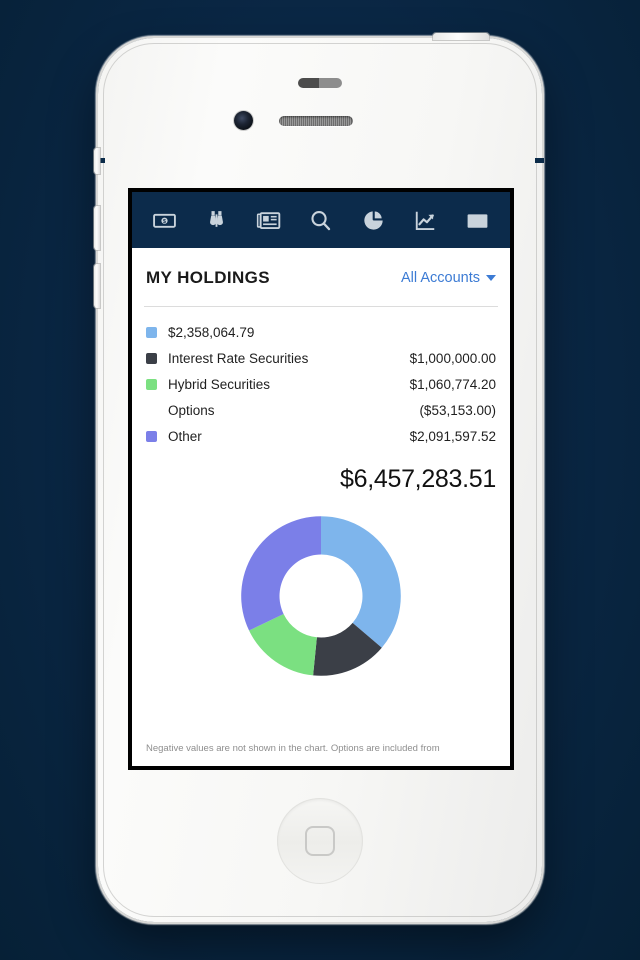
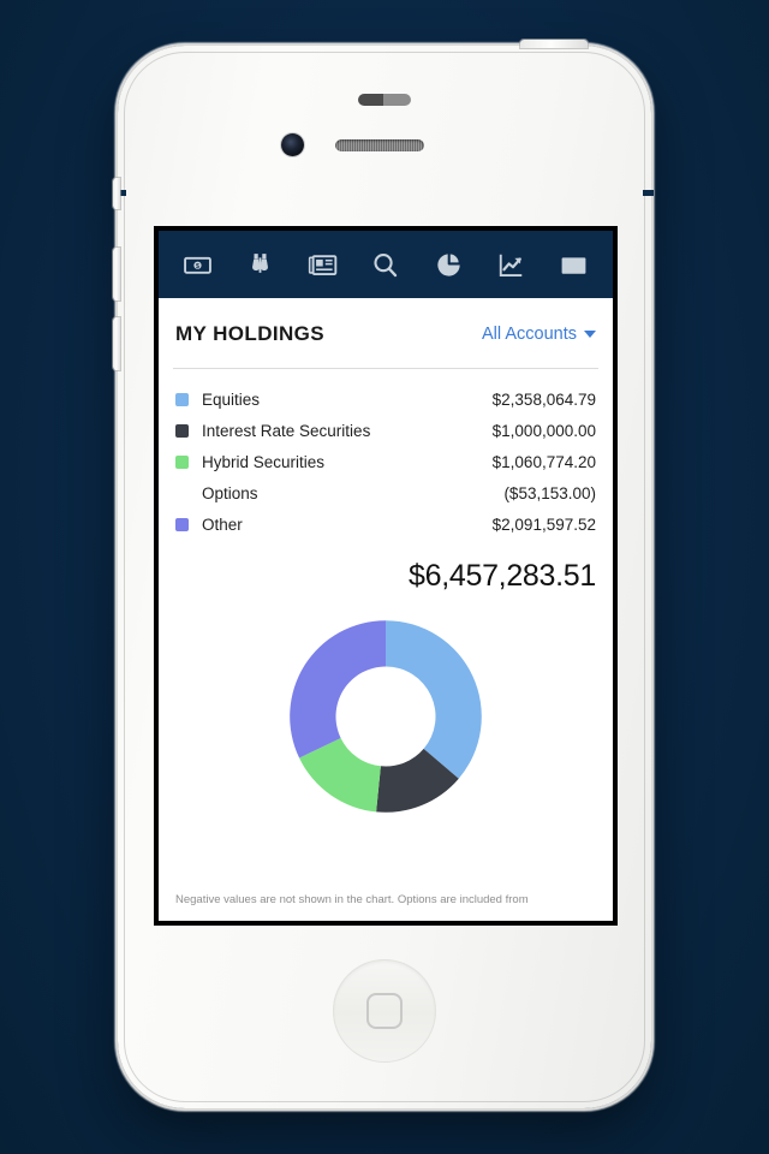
  MY HOLDINGS
  All Accounts
+ Equities
  $2,358,064.79
  Interest Rate Securities
  $1,000,000.00
  Hybrid Securities
  $1,060,774.20
  Options
  ($53,153.00)
  Other
  $2,091,597.52
  $6,457,283.51
  Negative values are not shown in the chart. Options are included from
